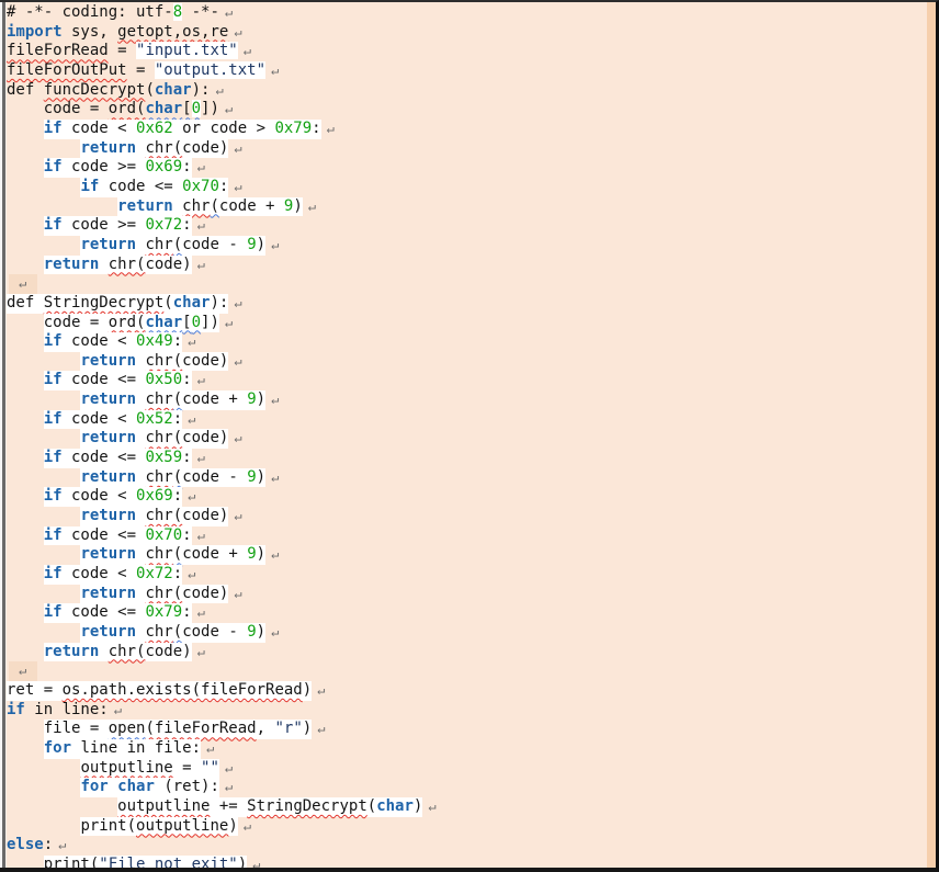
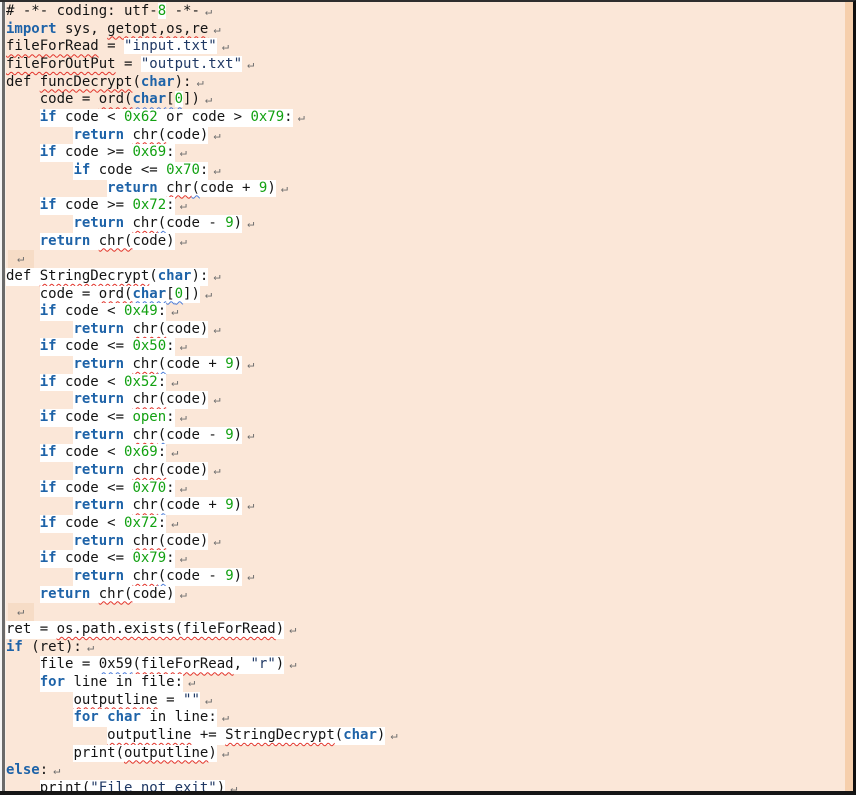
  # -*- coding: utf-8 -*- ↵
  import sys, getopt,os,re ↵
  fileForRead = "input.txt" ↵
  fileForOutPut = "output.txt" ↵
  def funcDecrypt(char): ↵
  code = ord(char[0]) ↵
  if code < 0x62 or code > 0x79: ↵
  return chr(code) ↵
  if code >= 0x69: ↵
  if code <= 0x70: ↵
  return chr(code + 9) ↵
  if code >= 0x72: ↵
  return chr(code - 9) ↵
  return chr(code) ↵
  ↵
  def StringDecrypt(char): ↵
  code = ord(char[0]) ↵
  if code < 0x49: ↵
  return chr(code) ↵
  if code <= 0x50: ↵
  return chr(code + 9) ↵
  if code < 0x52: ↵
  return chr(code) ↵
- if code <= 0x59: ↵
+ if code <= open: ↵
  return chr(code - 9) ↵
  if code < 0x69: ↵
  return chr(code) ↵
  if code <= 0x70: ↵
  return chr(code + 9) ↵
  if code < 0x72: ↵
  return chr(code) ↵
  if code <= 0x79: ↵
  return chr(code - 9) ↵
  return chr(code) ↵
  ↵
  ret = os.path.exists(fileForRead) ↵
- if in line: ↵
+ if (ret): ↵
- file = open(fileForRead, "r") ↵
+ file = 0x59(fileForRead, "r") ↵
  for line in file: ↵
  outputline = "" ↵
- for char (ret): ↵
+ for char in line: ↵
  outputline += StringDecrypt(char) ↵
  print(outputline) ↵
  else: ↵
  print("File not exit") ↵
